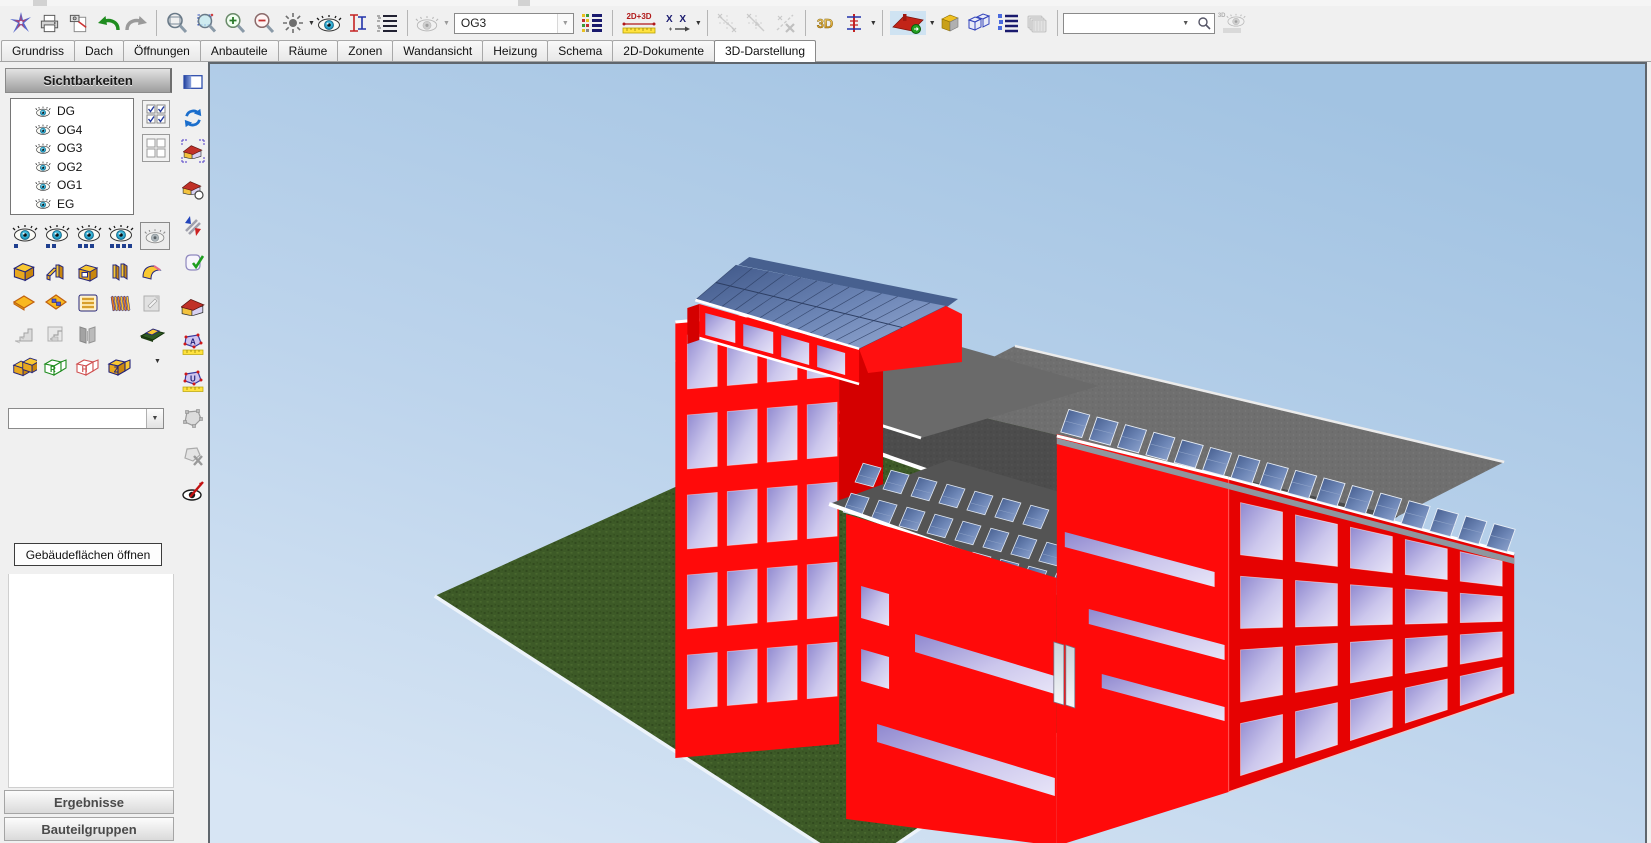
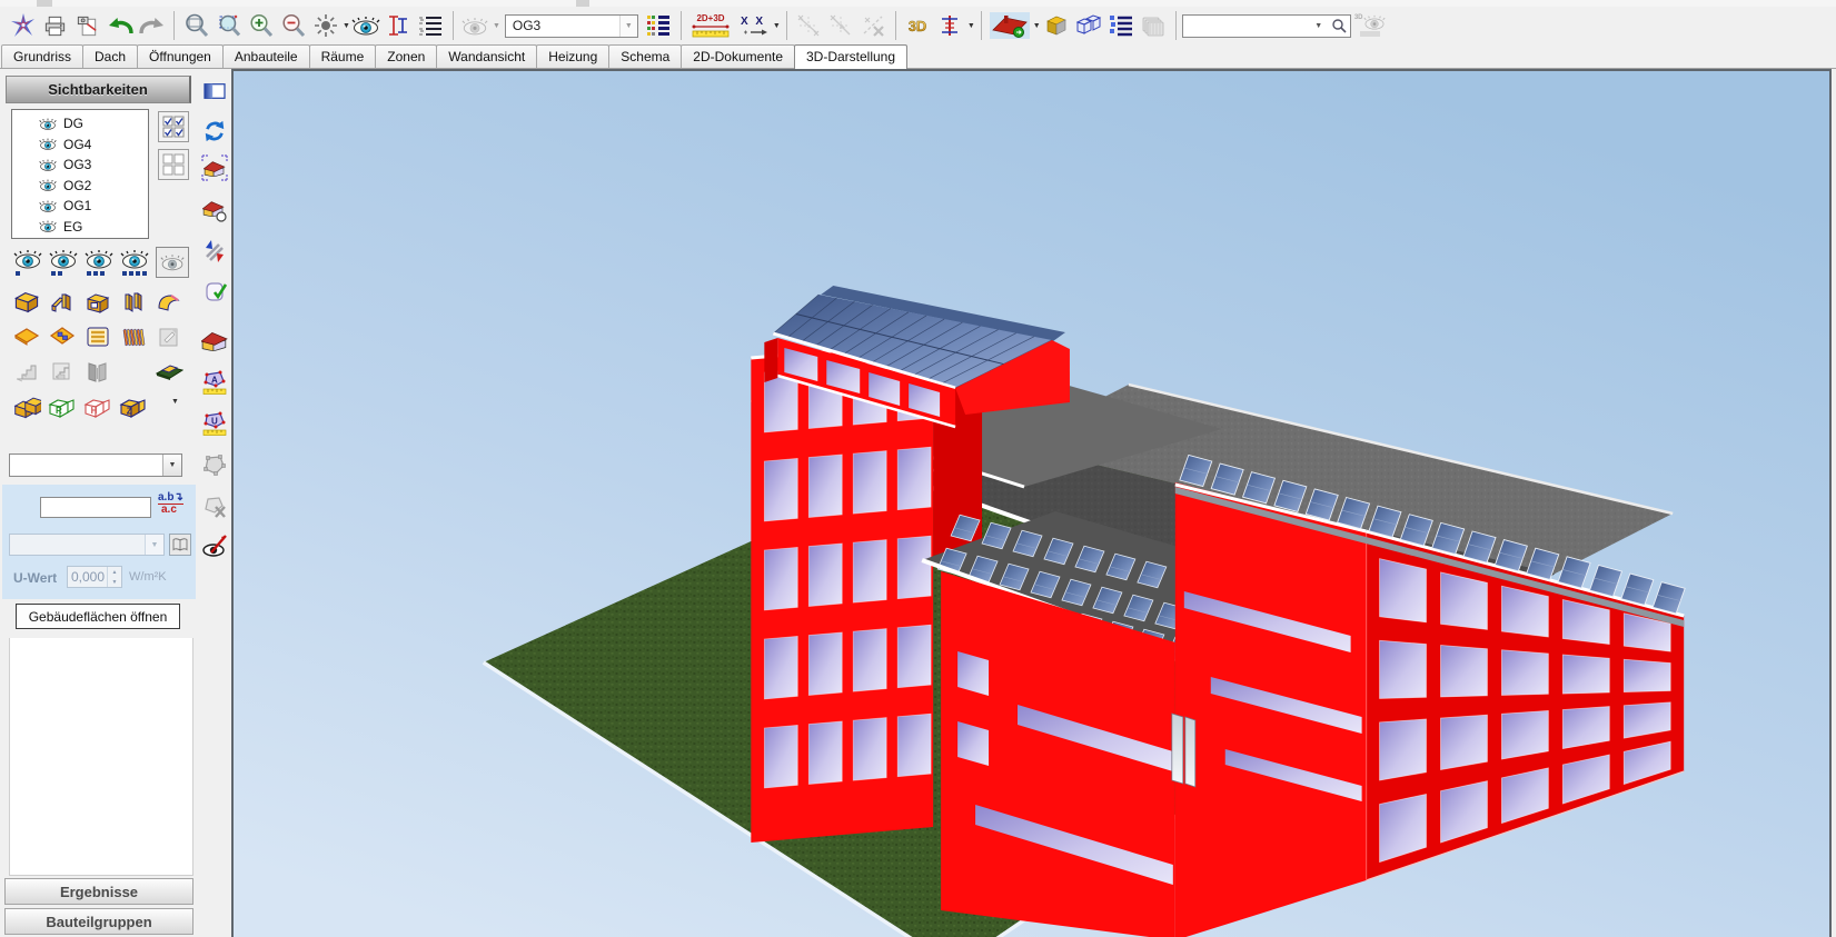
  OG3
  2D+3D
  X X
  3D
  Grundriss
  Dach
  Öffnungen
  Anbauteile
  Räume
  Zonen
  Wandansicht
  Heizung
  Schema
  2D-Dokumente
  3D-Darstellung
  Sichtbarkeiten
  DG
  OG4
  OG3
  OG2
  OG1
  EG
  R
  H
  Z
+ a.b↴
+ a.c
+ U-Wert
+ 0,000
+ W/m²K
  Gebäudeflächen öffnen
  Ergebnisse
  Bauteilgruppen
  A
  U
